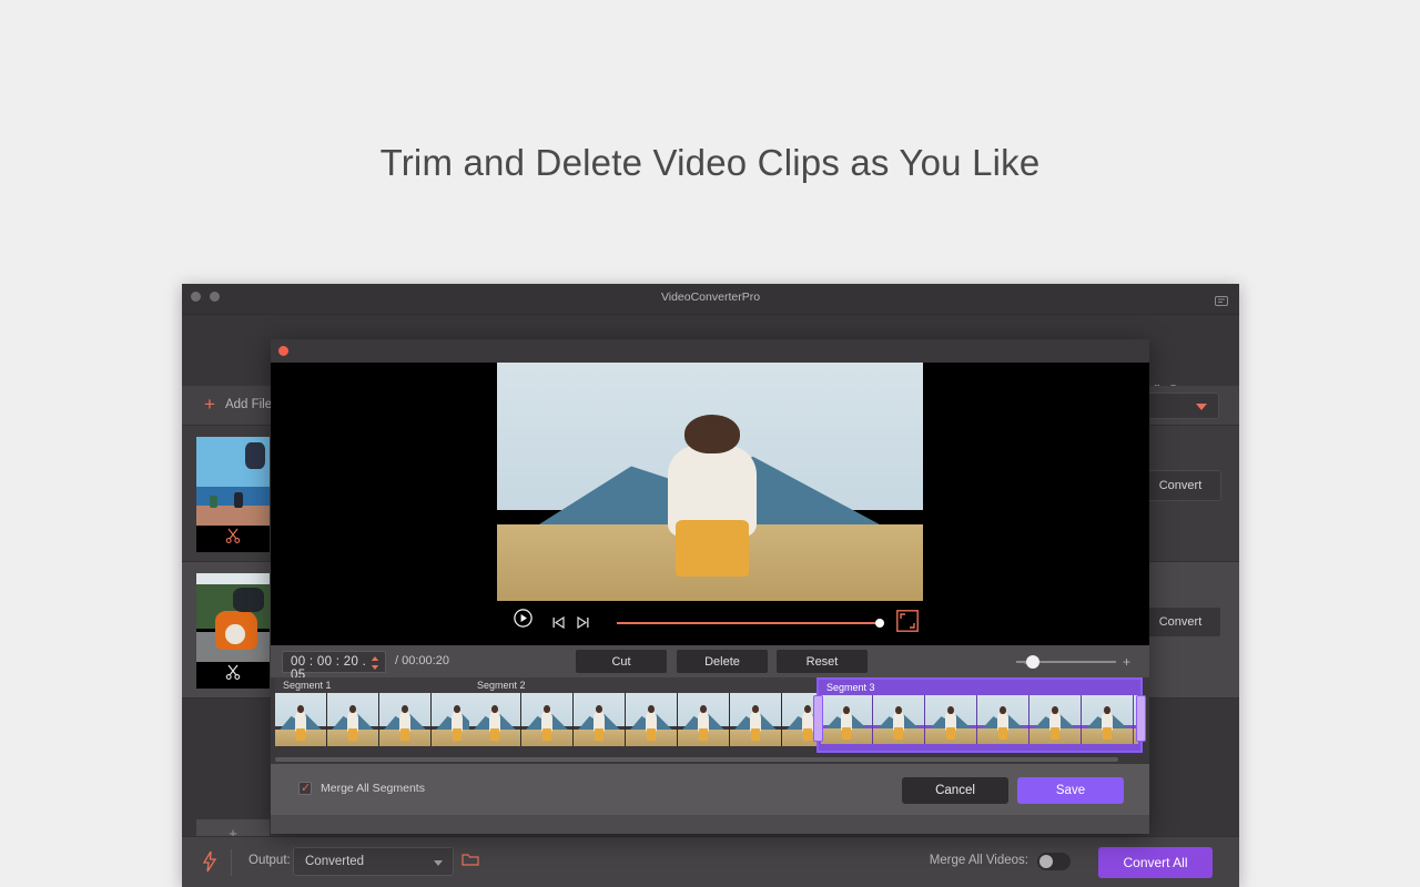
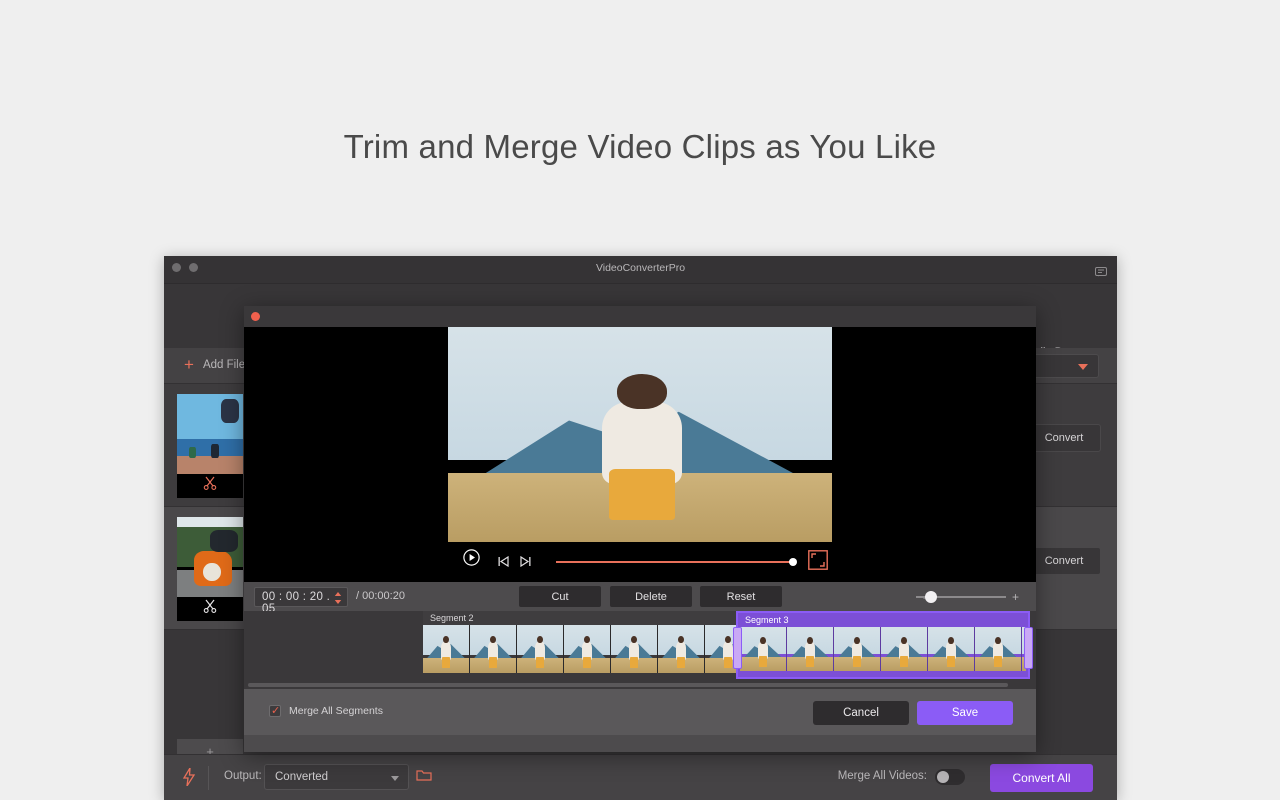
- Trim and Delete Video Clips as You Like
+ Trim and Merge Video Clips as You Like
  VideoConverterPro
  +
  Add File
  Convert
  Convert
  +
  Output:
  Converted
  Merge All Videos:
  Convert All
  00 : 00 : 20 . 05
  / 00:00:20
  Cut
  Delete
  Reset
  +
- Segment 1
  Segment 2
  Segment 3
  ✓
  Merge All Segments
  Cancel
  Save
